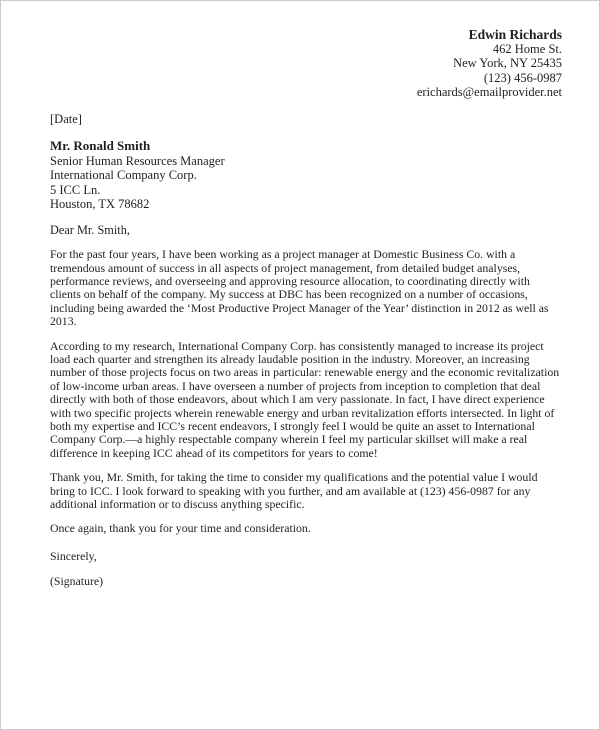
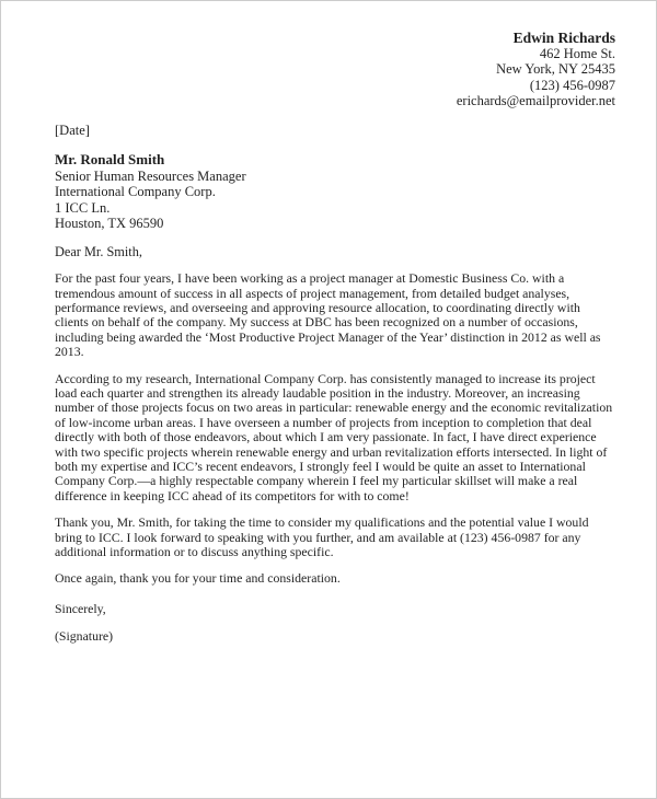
  Edwin Richards
  462 Home St.
  New York, NY 25435
  (123) 456-0987
  erichards@emailprovider.net
  [Date]
  Mr. Ronald Smith
  Senior Human Resources Manager
  International Company Corp.
- 5 ICC Ln.
+ 1 ICC Ln.
- Houston, TX 78682
+ Houston, TX 96590
  Dear Mr. Smith,
  For the past four years, I have been working as a project manager at Domestic Business Co. with a tremendous amount of success in all aspects of project management, from detailed budget analyses, performance reviews, and overseeing and approving resource allocation, to coordinating directly with clients on behalf of the company. My success at DBC has been recognized on a number of occasions, including being awarded the ‘Most Productive Project Manager of the Year’ distinction in 2012 as well as 2013.
- According to my research, International Company Corp. has consistently managed to increase its project load each quarter and strengthen its already laudable position in the industry. Moreover, an increasing number of those projects focus on two areas in particular: renewable energy and the economic revitalization of low-income urban areas. I have overseen a number of projects from inception to completion that deal directly with both of those endeavors, about which I am very passionate. In fact, I have direct experience with two specific projects wherein renewable energy and urban revitalization efforts intersected. In light of both my expertise and ICC’s recent endeavors, I strongly feel I would be quite an asset to International Company Corp.—a highly respectable company wherein I feel my particular skillset will make a real difference in keeping ICC ahead of its competitors for years to come!
+ According to my research, International Company Corp. has consistently managed to increase its project load each quarter and strengthen its already laudable position in the industry. Moreover, an increasing number of those projects focus on two areas in particular: renewable energy and the economic revitalization of low-income urban areas. I have overseen a number of projects from inception to completion that deal directly with both of those endeavors, about which I am very passionate. In fact, I have direct experience with two specific projects wherein renewable energy and urban revitalization efforts intersected. In light of both my expertise and ICC’s recent endeavors, I strongly feel I would be quite an asset to International Company Corp.—a highly respectable company wherein I feel my particular skillset will make a real difference in keeping ICC ahead of its competitors for with to come!
  Thank you, Mr. Smith, for taking the time to consider my qualifications and the potential value I would bring to ICC. I look forward to speaking with you further, and am available at (123) 456-0987 for any additional information or to discuss anything specific.
  Once again, thank you for your time and consideration.
  Sincerely,
  (Signature)
